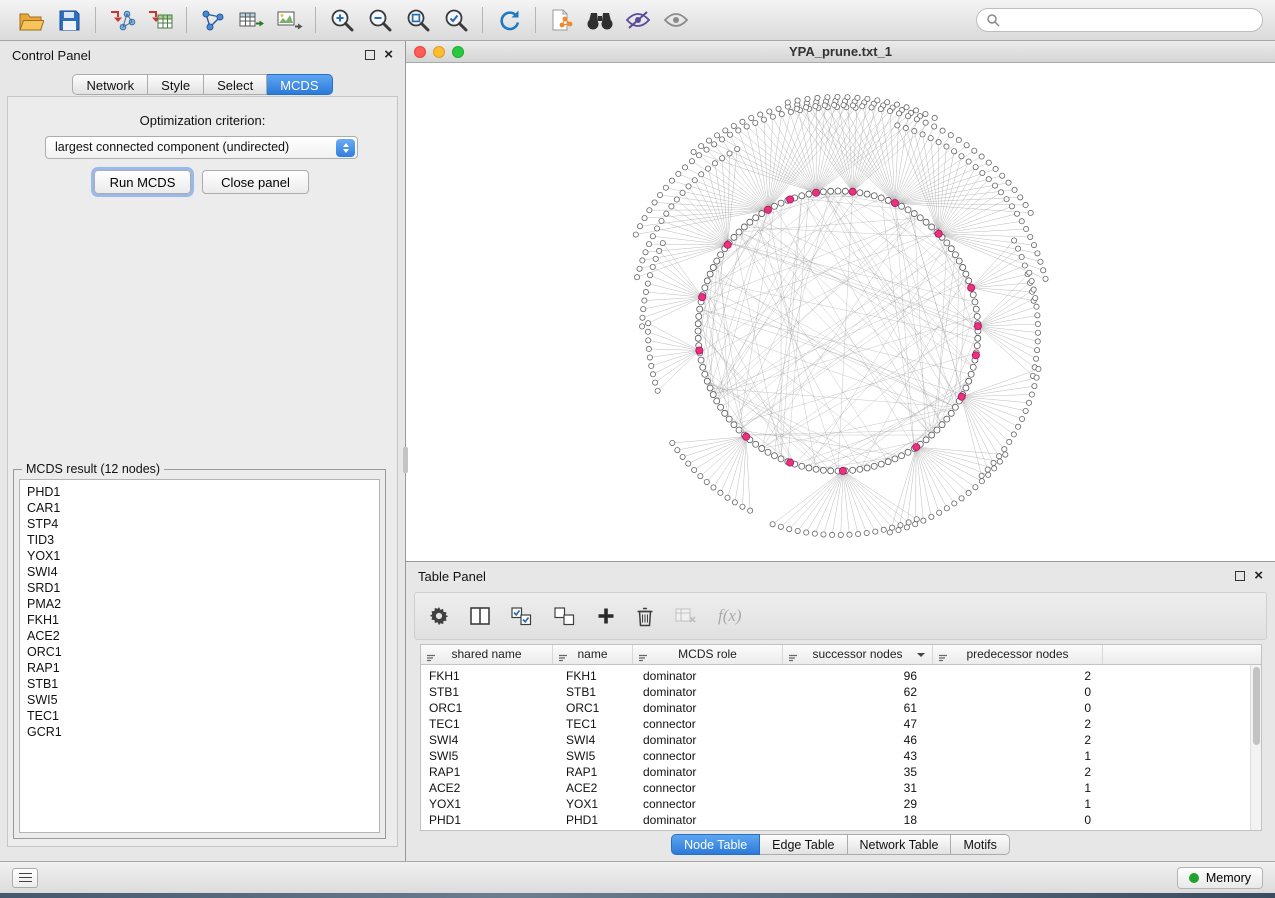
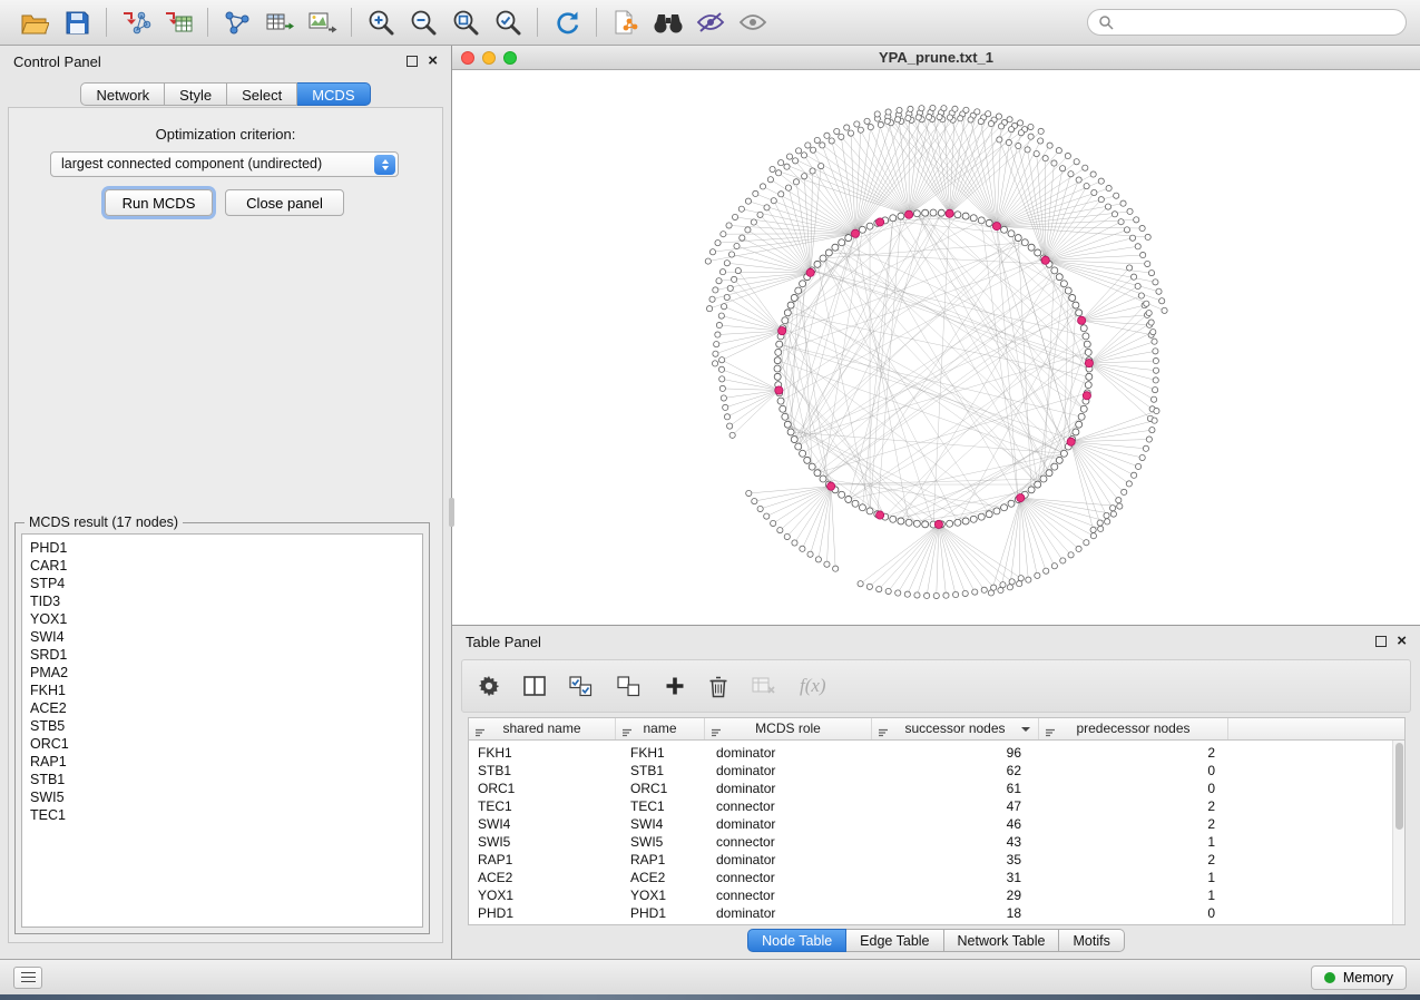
  Control Panel
  ×
  Network
  Style
  Select
  MCDS
  Optimization criterion:
  largest connected component (undirected)
  Run MCDS
  Close panel
- MCDS result (12 nodes)
+ MCDS result (17 nodes)
  PHD1
  CAR1
  STP4
  TID3
  YOX1
  SWI4
  SRD1
  PMA2
  FKH1
  ACE2
+ STB5
  ORC1
  RAP1
  STB1
  SWI5
  TEC1
- GCR1
  YPA_prune.txt_1
  Table Panel
  ×
  f(x)
  shared name
  name
  MCDS role
  successor nodes
  predecessor nodes
  FKH1
  FKH1
  dominator
  96
  2
  STB1
  STB1
  dominator
  62
  0
  ORC1
  ORC1
  dominator
  61
  0
  TEC1
  TEC1
  connector
  47
  2
  SWI4
  SWI4
  dominator
  46
  2
  SWI5
  SWI5
  connector
  43
  1
  RAP1
  RAP1
  dominator
  35
  2
  ACE2
  ACE2
  connector
  31
  1
  YOX1
  YOX1
  connector
  29
  1
  PHD1
  PHD1
  dominator
  18
  0
  Node Table
  Edge Table
  Network Table
  Motifs
  Memory
